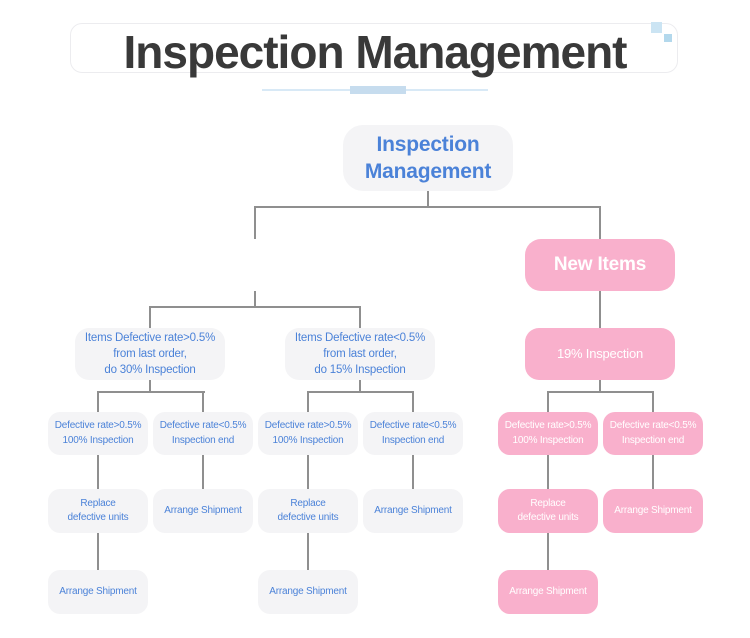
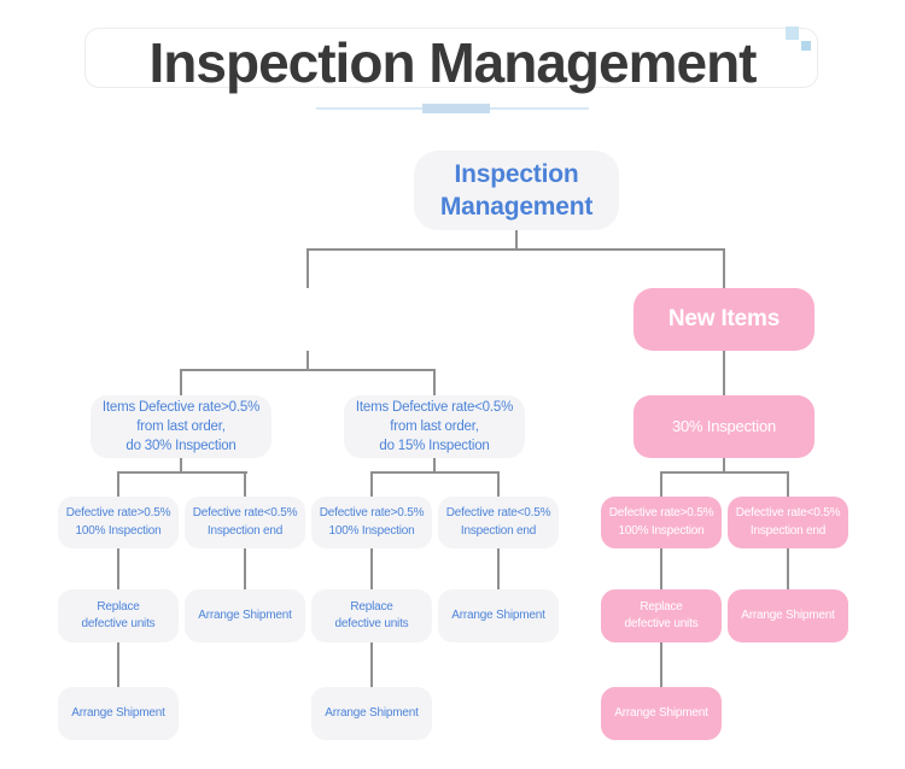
  Inspection Management
  Inspection
  Management
  New Items
  Items Defective rate>0.5%
  from last order,
  do 30% Inspection
  Items Defective rate<0.5%
  from last order,
  do 15% Inspection
- 19% Inspection
+ 30% Inspection
  Defective rate>0.5%
  100% Inspection
  Defective rate<0.5%
  Inspection end
  Defective rate>0.5%
  100% Inspection
  Defective rate<0.5%
  Inspection end
  Defective rate>0.5%
  100% Inspection
  Defective rate<0.5%
  Inspection end
  Replace
  defective units
  Arrange Shipment
  Replace
  defective units
  Arrange Shipment
  Replace
  defective units
  Arrange Shipment
  Arrange Shipment
  Arrange Shipment
  Arrange Shipment
